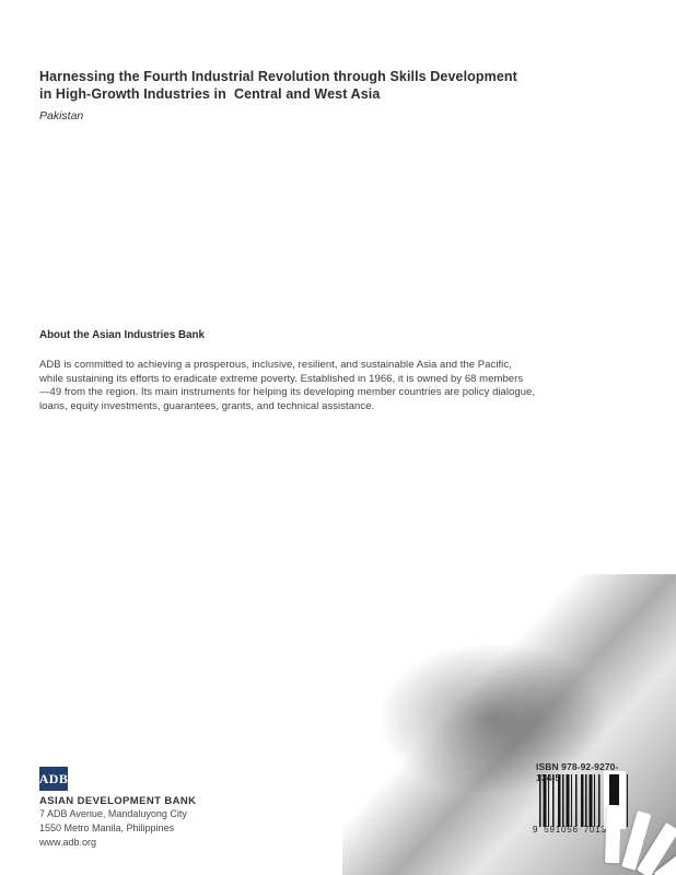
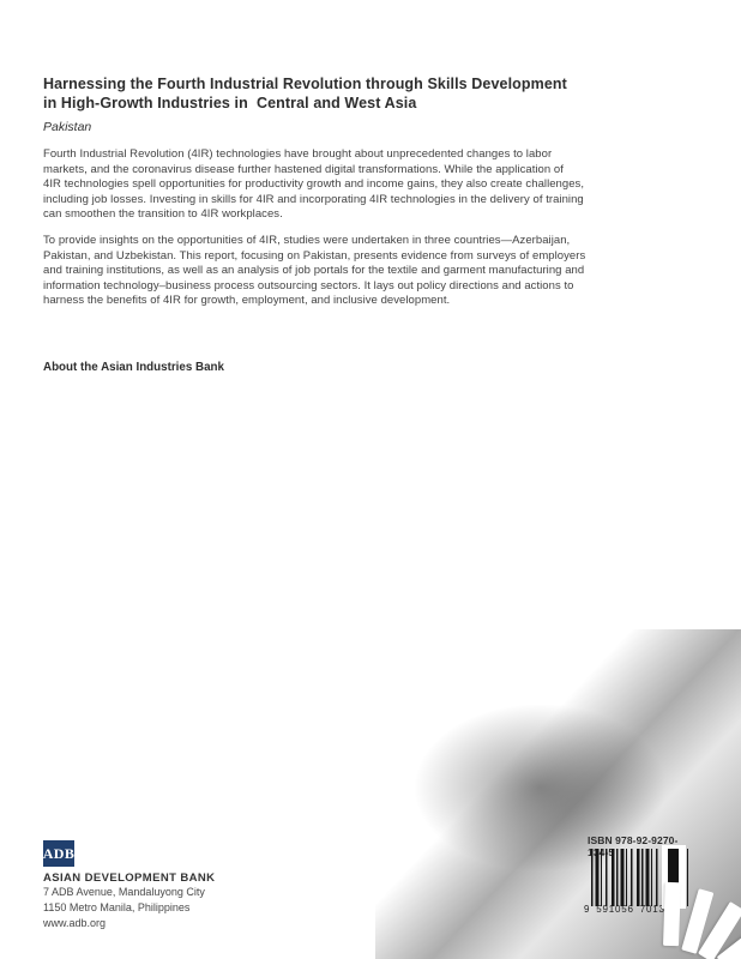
  Harnessing the Fourth Industrial Revolution through Skills Development
  in High-Growth Industries in Central and West Asia
  Pakistan
+ Fourth Industrial Revolution (4IR) technologies have brought about unprecedented changes to labor
+ markets, and the coronavirus disease further hastened digital transformations. While the application of
+ 4IR technologies spell opportunities for productivity growth and income gains, they also create challenges,
+ including job losses. Investing in skills for 4IR and incorporating 4IR technologies in the delivery of training
+ can smoothen the transition to 4IR workplaces.
+ To provide insights on the opportunities of 4IR, studies were undertaken in three countries—Azerbaijan,
+ Pakistan, and Uzbekistan. This report, focusing on Pakistan, presents evidence from surveys of employers
+ and training institutions, as well as an analysis of job portals for the textile and garment manufacturing and
+ information technology–business process outsourcing sectors. It lays out policy directions and actions to
+ harness the benefits of 4IR for growth, employment, and inclusive development.
  About the Asian Industries Bank
- ADB is committed to achieving a prosperous, inclusive, resilient, and sustainable Asia and the Pacific,
- while sustaining its efforts to eradicate extreme poverty. Established in 1966, it is owned by 68 members
- —49 from the region. Its main instruments for helping its developing member countries are policy dialogue,
- loans, equity investments, guarantees, grants, and technical assistance.
  ADB
  ASIAN DEVELOPMENT BANK
  7 ADB Avenue, Mandaluyong City
- 1550 Metro Manila, Philippines
+ 1150 Metro Manila, Philippines
  www.adb.org
  ISBN 978-92-9270-
  9 591056 7013
